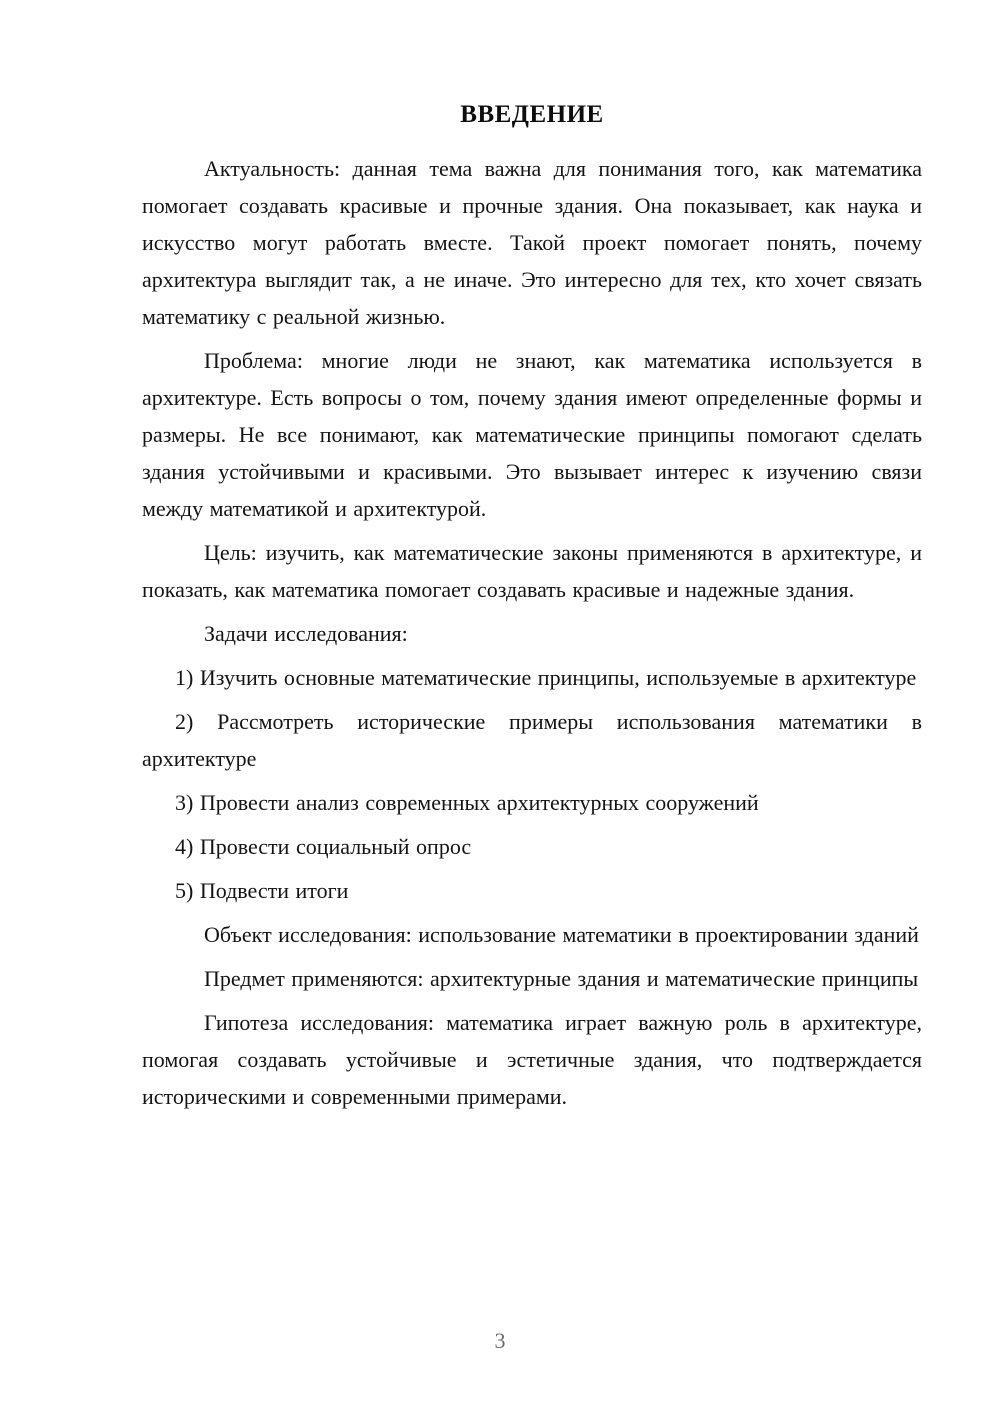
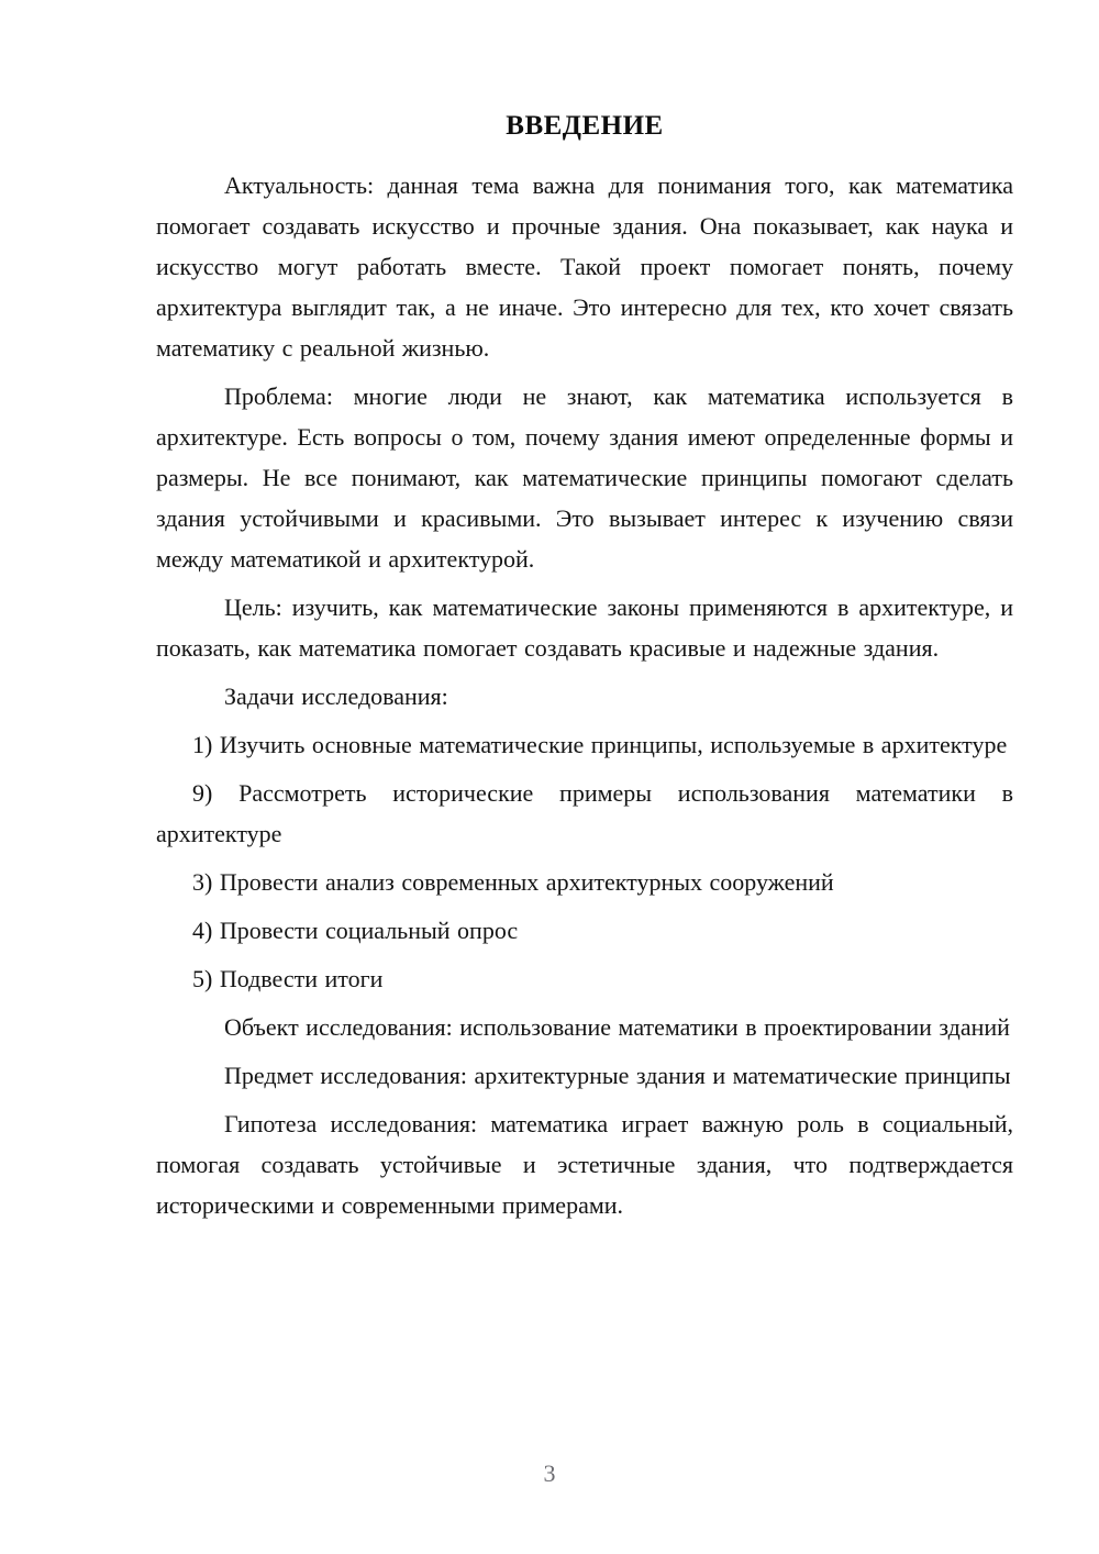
  ВВЕДЕНИЕ
- Актуальность: данная тема важна для понимания того, как математика помогает создавать красивые и прочные здания. Она показывает, как наука и искусство могут работать вместе. Такой проект помогает понять, почему архитектура выглядит так, а не иначе. Это интересно для тех, кто хочет связать математику с реальной жизнью.
+ Актуальность: данная тема важна для понимания того, как математика помогает создавать искусство и прочные здания. Она показывает, как наука и искусство могут работать вместе. Такой проект помогает понять, почему архитектура выглядит так, а не иначе. Это интересно для тех, кто хочет связать математику с реальной жизнью.
  Проблема: многие люди не знают, как математика используется в архитектуре. Есть вопросы о том, почему здания имеют определенные формы и размеры. Не все понимают, как математические принципы помогают сделать здания устойчивыми и красивыми. Это вызывает интерес к изучению связи между математикой и архитектурой.
  Цель: изучить, как математические законы применяются в архитектуре, и показать, как математика помогает создавать красивые и надежные здания.
  Задачи исследования:
  1) Изучить основные математические принципы, используемые в архитектуре
- 2) Рассмотреть исторические примеры использования математики в архитектуре
+ 9) Рассмотреть исторические примеры использования математики в архитектуре
  3) Провести анализ современных архитектурных сооружений
  4) Провести социальный опрос
  5) Подвести итоги
  Объект исследования: использование математики в проектировании зданий
- Предмет применяются: архитектурные здания и математические принципы
+ Предмет исследования: архитектурные здания и математические принципы
- Гипотеза исследования: математика играет важную роль в архитектуре, помогая создавать устойчивые и эстетичные здания, что подтверждается историческими и современными примерами.
+ Гипотеза исследования: математика играет важную роль в социальный, помогая создавать устойчивые и эстетичные здания, что подтверждается историческими и современными примерами.
  3
